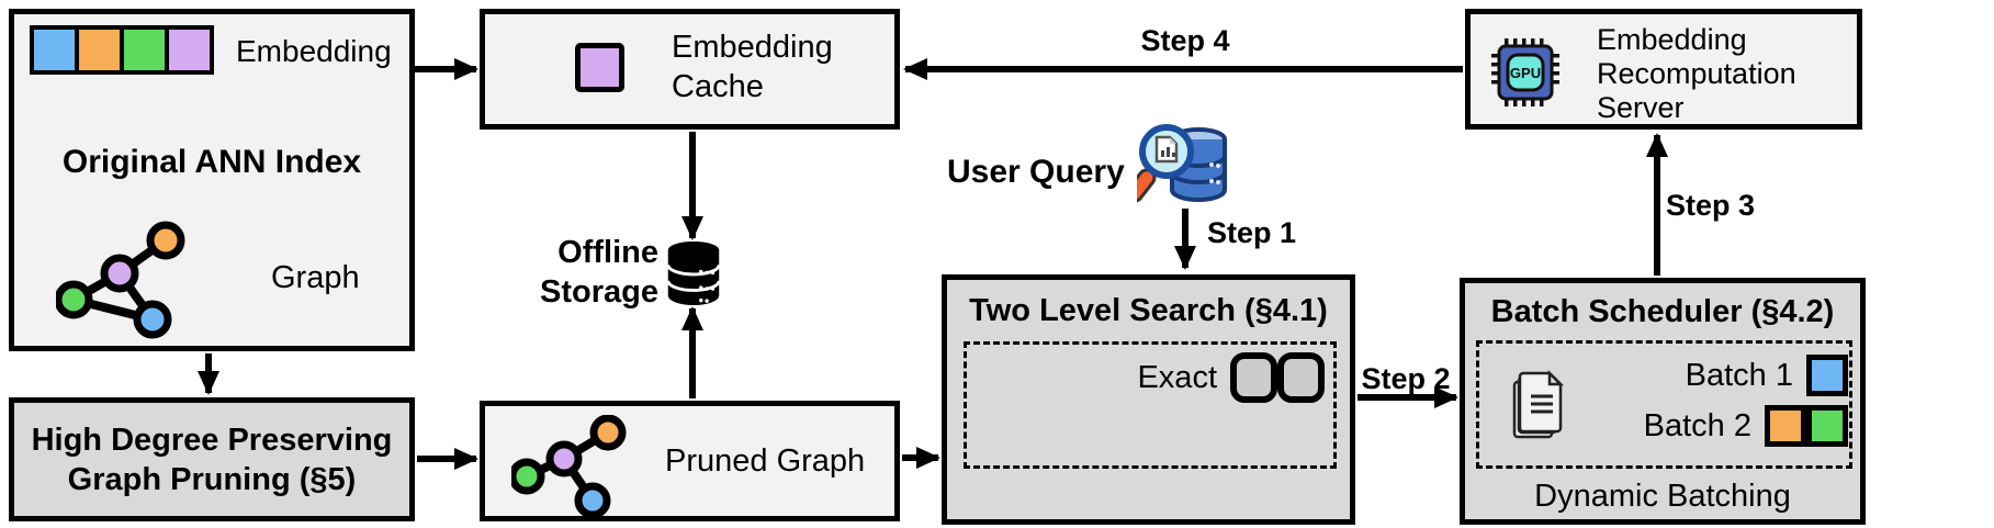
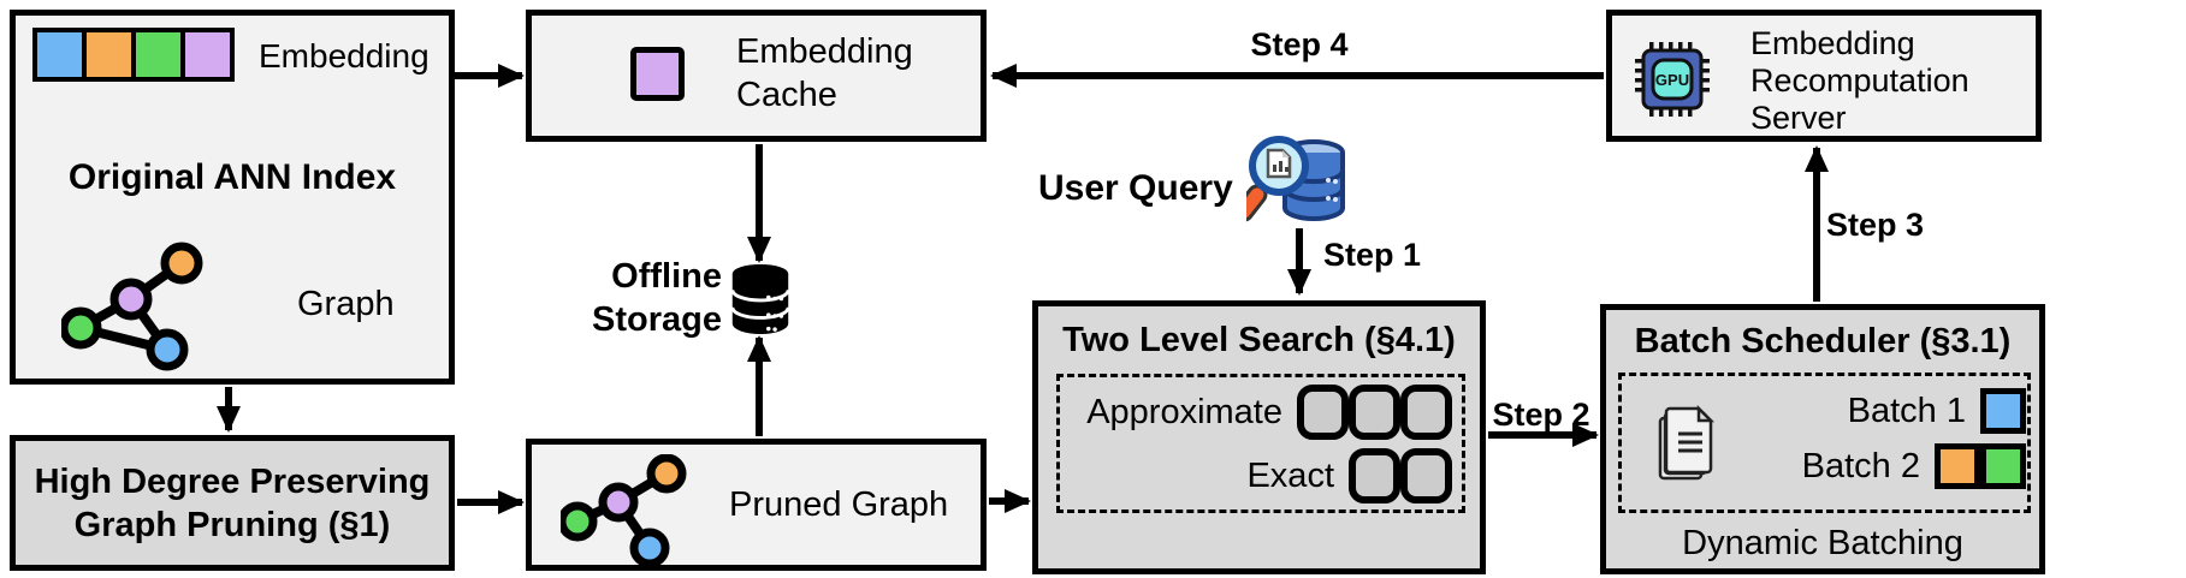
  Embedding
  Original ANN Index
  Graph
  Embedding
  Cache
  Offline
  Storage
  High Degree Preserving
- Graph Pruning (§5)
+ Graph Pruning (§1)
  Pruned Graph
  Two Level Search (§4.1)
+ Approximate
  Exact
- Batch Scheduler (§4.2)
+ Batch Scheduler (§3.1)
  Batch 1
  Batch 2
  Dynamic Batching
  GPU
  Embedding
  Recomputation
  Server
  User Query
  Step 1
  Step 2
  Step 3
  Step 4
